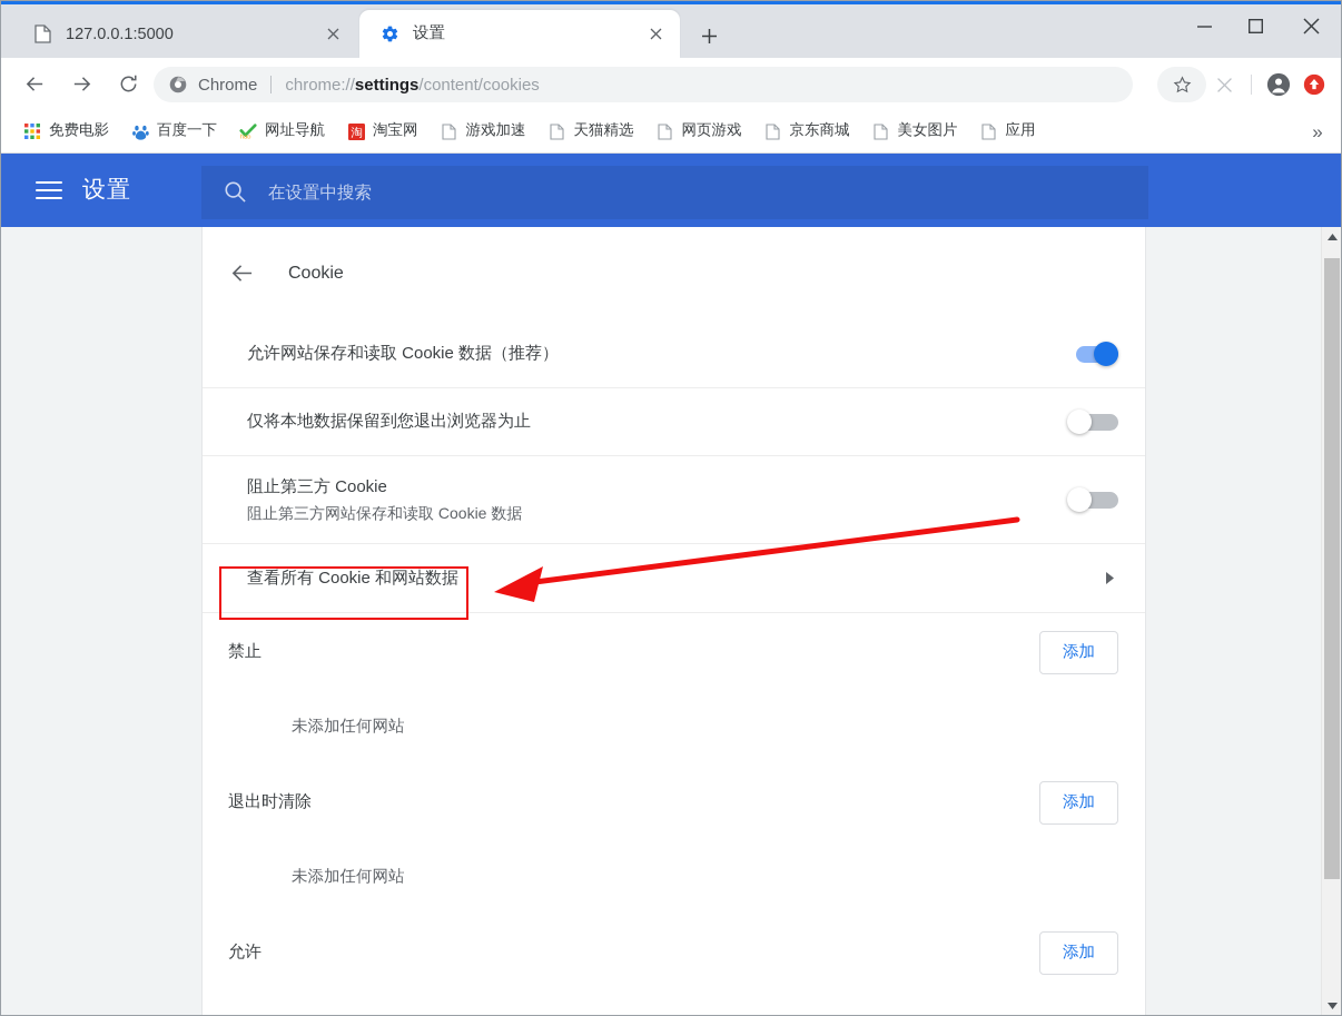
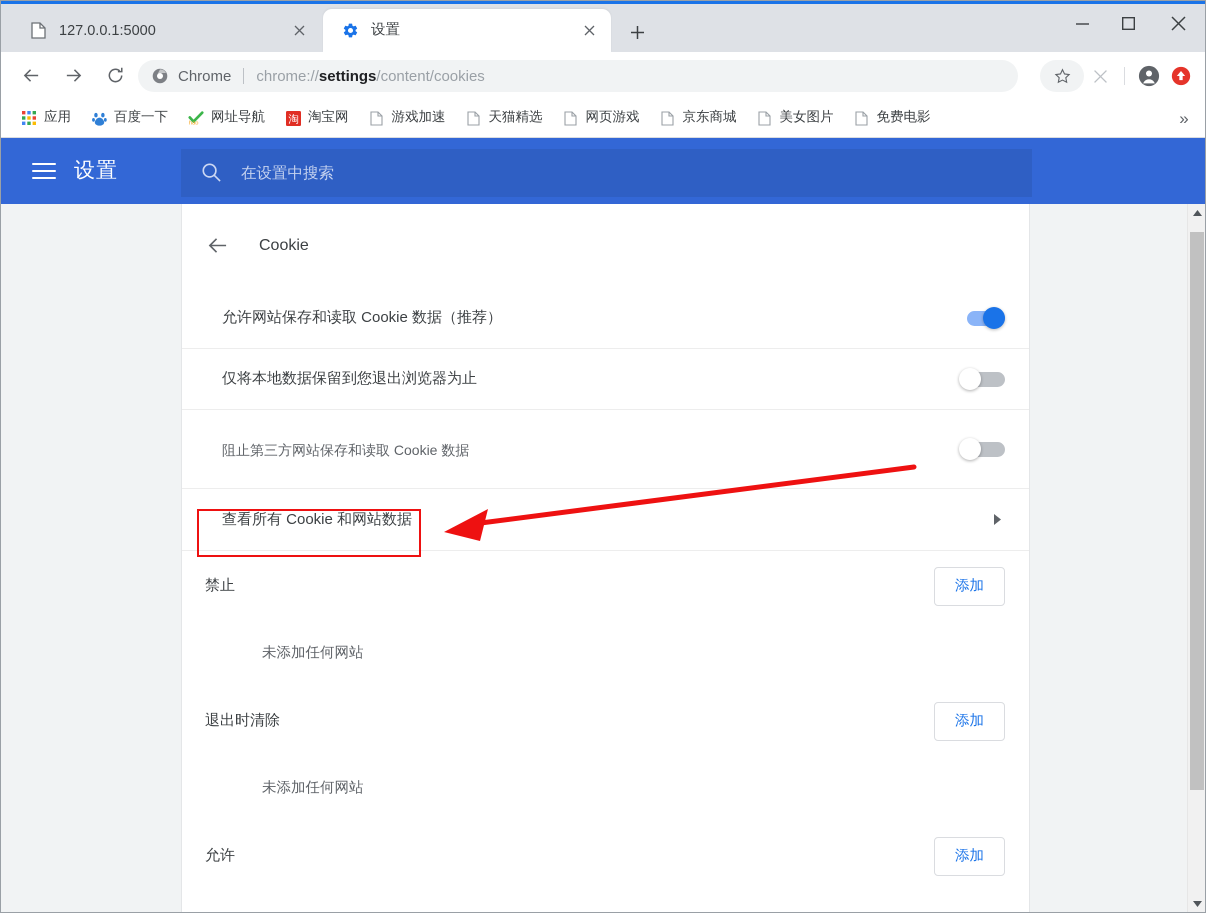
  127.0.0.1:5000
  设置
  Chrome
  chrome://settings/content/cookies
- 免费电影
+ 应用
  百度一下
  网址导航
  淘
  淘宝网
  游戏加速
  天猫精选
  网页游戏
  京东商城
  美女图片
- 应用
+ 免费电影
  »
  设置
  在设置中搜索
  Cookie
  允许网站保存和读取 Cookie 数据（推荐）
  仅将本地数据保留到您退出浏览器为止
- 阻止第三方 Cookie
  阻止第三方网站保存和读取 Cookie 数据
  查看所有 Cookie 和网站数据
  禁止
  添加
  未添加任何网站
  退出时清除
  添加
  未添加任何网站
  允许
  添加
